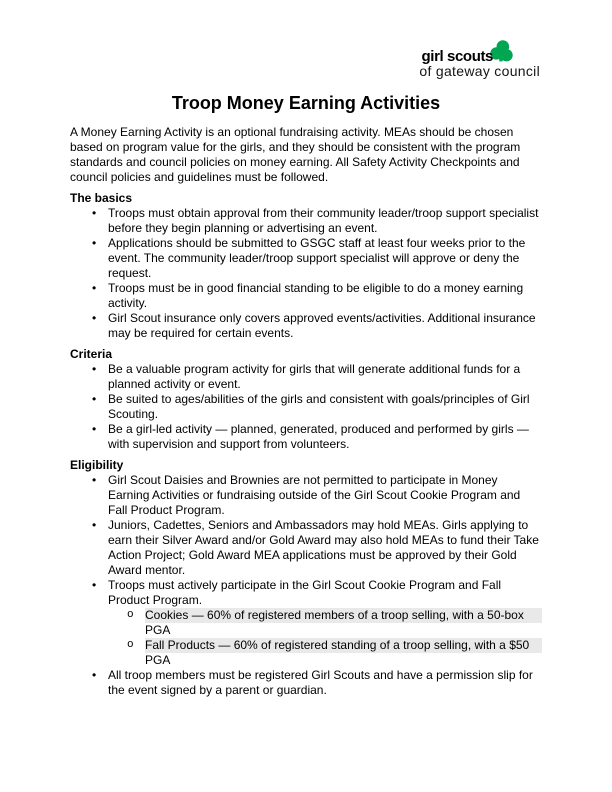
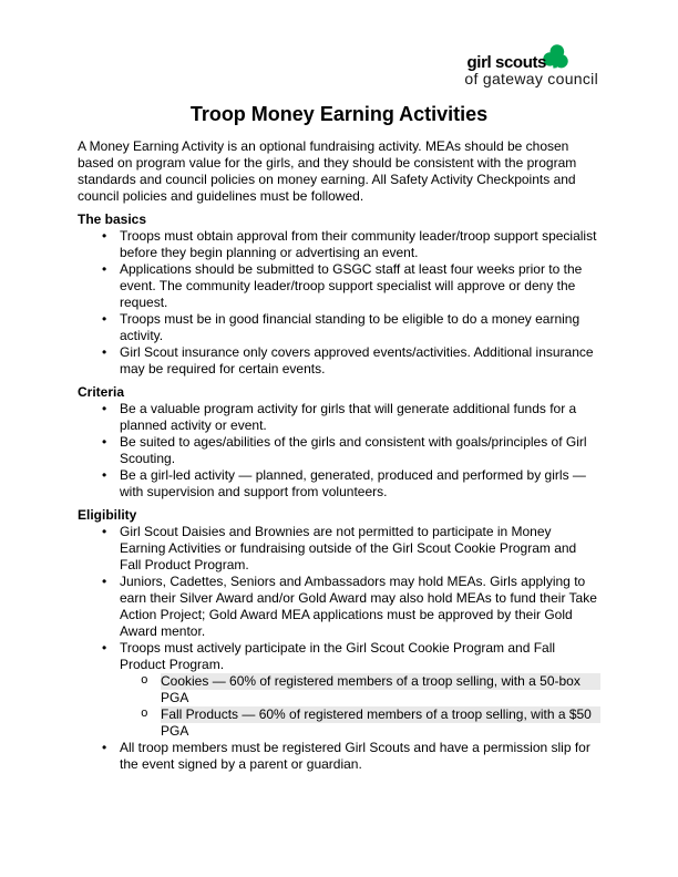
  girl scouts
  of gateway council
  Troop Money Earning Activities
  A Money Earning Activity is an optional fundraising activity. MEAs should be chosen based on program value for the girls, and they should be consistent with the program standards and council policies on money earning. All Safety Activity Checkpoints and council policies and guidelines must be followed.
  The basics
  •
  Troops must obtain approval from their community leader/troop support specialist before they begin planning or advertising an event.
  •
  Applications should be submitted to GSGC staff at least four weeks prior to the event. The community leader/troop support specialist will approve or deny the request.
  •
  Troops must be in good financial standing to be eligible to do a money earning activity.
  •
  Girl Scout insurance only covers approved events/activities. Additional insurance may be required for certain events.
  Criteria
  •
  Be a valuable program activity for girls that will generate additional funds for a planned activity or event.
  •
  Be suited to ages/abilities of the girls and consistent with goals/principles of Girl Scouting.
  •
  Be a girl-led activity — planned, generated, produced and performed by girls — with supervision and support from volunteers.
  Eligibility
  •
  Girl Scout Daisies and Brownies are not permitted to participate in Money Earning Activities or fundraising outside of the Girl Scout Cookie Program and Fall Product Program.
  •
  Juniors, Cadettes, Seniors and Ambassadors may hold MEAs. Girls applying to earn their Silver Award and/or Gold Award may also hold MEAs to fund their Take Action Project; Gold Award MEA applications must be approved by their Gold Award mentor.
  •
  Troops must actively participate in the Girl Scout Cookie Program and Fall Product Program.
  o
  Cookies — 60% of registered members of a troop selling, with a 50-box
  PGA
  o
- Fall Products — 60% of registered standing of a troop selling, with a $50
+ Fall Products — 60% of registered members of a troop selling, with a $50
  PGA
  •
  All troop members must be registered Girl Scouts and have a permission slip for the event signed by a parent or guardian.
